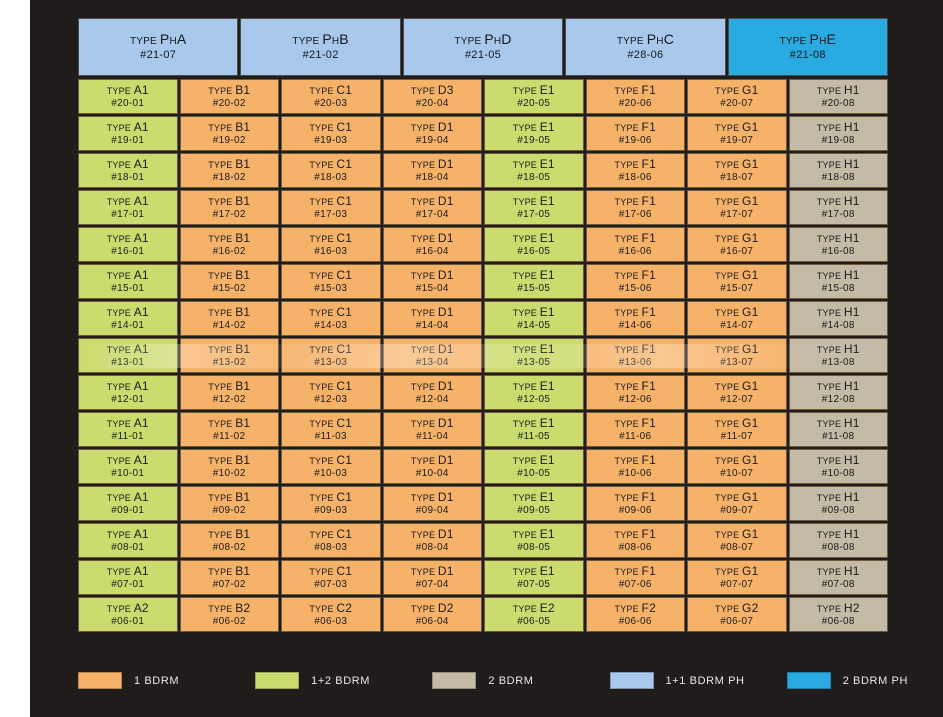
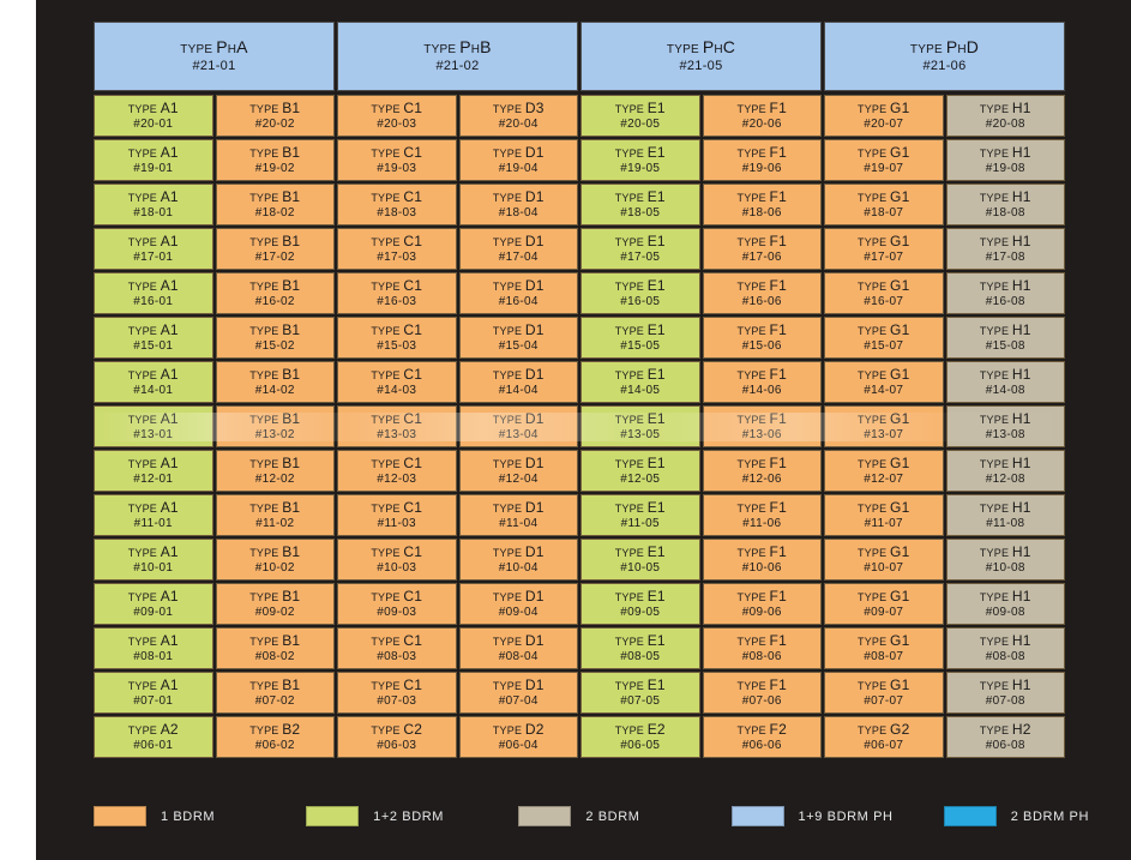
  TYPE PhA
- #21-07
+ #21-01
  TYPE PhB
  #21-02
- TYPE PhD
+ TYPE PhC
  #21-05
- TYPE PhC
+ TYPE PhD
- #28-06
+ #21-06
- TYPE PhE
- #21-08
  TYPE A1
  #20-01
  TYPE B1
  #20-02
  TYPE C1
  #20-03
  TYPE D3
  #20-04
  TYPE E1
  #20-05
  TYPE F1
  #20-06
  TYPE G1
  #20-07
  TYPE H1
  #20-08
  TYPE A1
  #19-01
  TYPE B1
  #19-02
  TYPE C1
  #19-03
  TYPE D1
  #19-04
  TYPE E1
  #19-05
  TYPE F1
  #19-06
  TYPE G1
  #19-07
  TYPE H1
  #19-08
  TYPE A1
  #18-01
  TYPE B1
  #18-02
  TYPE C1
  #18-03
  TYPE D1
  #18-04
  TYPE E1
  #18-05
  TYPE F1
  #18-06
  TYPE G1
  #18-07
  TYPE H1
  #18-08
  TYPE A1
  #17-01
  TYPE B1
  #17-02
  TYPE C1
  #17-03
  TYPE D1
  #17-04
  TYPE E1
  #17-05
  TYPE F1
  #17-06
  TYPE G1
  #17-07
  TYPE H1
  #17-08
  TYPE A1
  #16-01
  TYPE B1
  #16-02
  TYPE C1
  #16-03
  TYPE D1
  #16-04
  TYPE E1
  #16-05
  TYPE F1
  #16-06
  TYPE G1
  #16-07
  TYPE H1
  #16-08
  TYPE A1
  #15-01
  TYPE B1
  #15-02
  TYPE C1
  #15-03
  TYPE D1
  #15-04
  TYPE E1
  #15-05
  TYPE F1
  #15-06
  TYPE G1
  #15-07
  TYPE H1
  #15-08
  TYPE A1
  #14-01
  TYPE B1
  #14-02
  TYPE C1
  #14-03
  TYPE D1
  #14-04
  TYPE E1
  #14-05
  TYPE F1
  #14-06
  TYPE G1
  #14-07
  TYPE H1
  #14-08
  TYPE A1
  #13-01
  TYPE B1
  #13-02
  TYPE C1
  #13-03
  TYPE D1
  #13-04
  TYPE E1
  #13-05
  TYPE F1
  #13-06
  TYPE G1
  #13-07
  TYPE H1
  #13-08
  TYPE A1
  #12-01
  TYPE B1
  #12-02
  TYPE C1
  #12-03
  TYPE D1
  #12-04
  TYPE E1
  #12-05
  TYPE F1
  #12-06
  TYPE G1
  #12-07
  TYPE H1
  #12-08
  TYPE A1
  #11-01
  TYPE B1
  #11-02
  TYPE C1
  #11-03
  TYPE D1
  #11-04
  TYPE E1
  #11-05
  TYPE F1
  #11-06
  TYPE G1
  #11-07
  TYPE H1
  #11-08
  TYPE A1
  #10-01
  TYPE B1
  #10-02
  TYPE C1
  #10-03
  TYPE D1
  #10-04
  TYPE E1
  #10-05
  TYPE F1
  #10-06
  TYPE G1
  #10-07
  TYPE H1
  #10-08
  TYPE A1
  #09-01
  TYPE B1
  #09-02
  TYPE C1
  #09-03
  TYPE D1
  #09-04
  TYPE E1
  #09-05
  TYPE F1
  #09-06
  TYPE G1
  #09-07
  TYPE H1
  #09-08
  TYPE A1
  #08-01
  TYPE B1
  #08-02
  TYPE C1
  #08-03
  TYPE D1
  #08-04
  TYPE E1
  #08-05
  TYPE F1
  #08-06
  TYPE G1
  #08-07
  TYPE H1
  #08-08
  TYPE A1
  #07-01
  TYPE B1
  #07-02
  TYPE C1
  #07-03
  TYPE D1
  #07-04
  TYPE E1
  #07-05
  TYPE F1
  #07-06
  TYPE G1
  #07-07
  TYPE H1
  #07-08
  TYPE A2
  #06-01
  TYPE B2
  #06-02
  TYPE C2
  #06-03
  TYPE D2
  #06-04
  TYPE E2
  #06-05
  TYPE F2
  #06-06
  TYPE G2
  #06-07
  TYPE H2
  #06-08
  1 BDRM
  1+2 BDRM
  2 BDRM
- 1+1 BDRM PH
+ 1+9 BDRM PH
  2 BDRM PH
